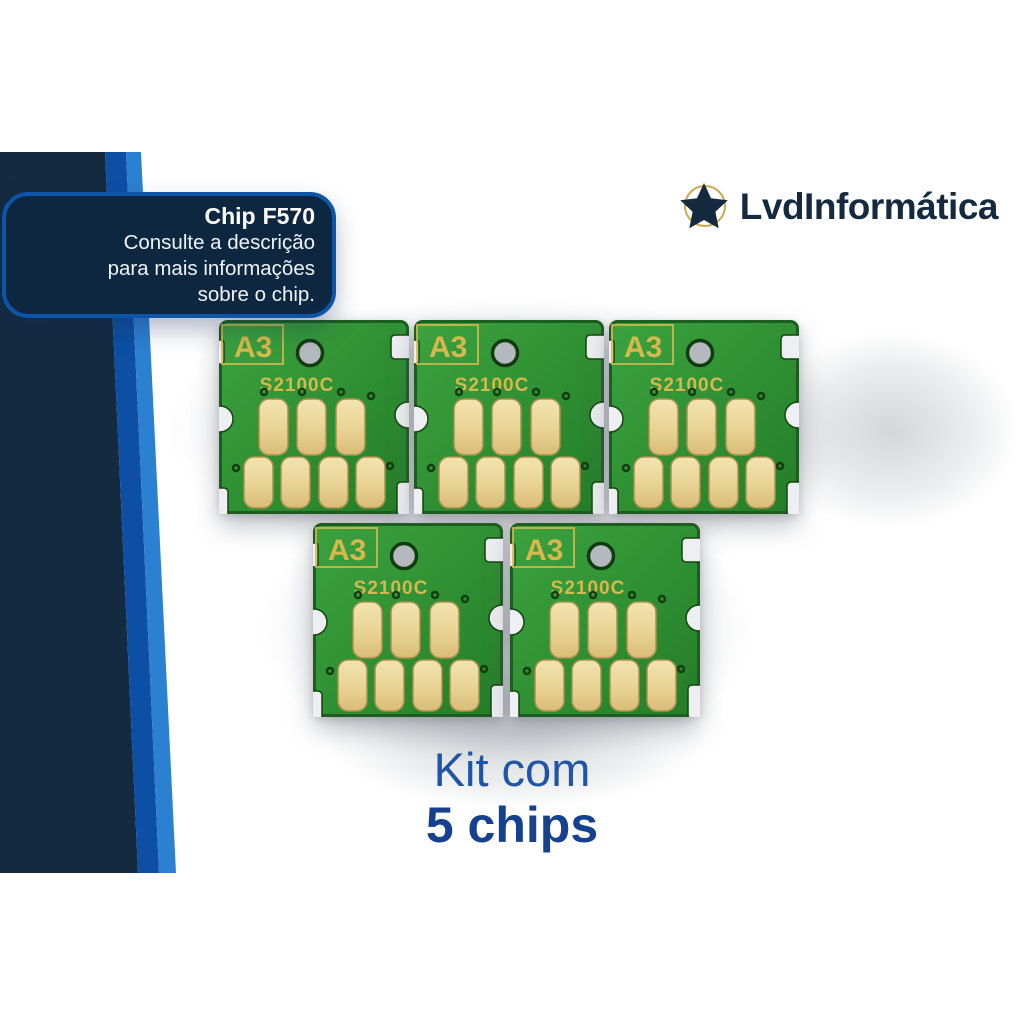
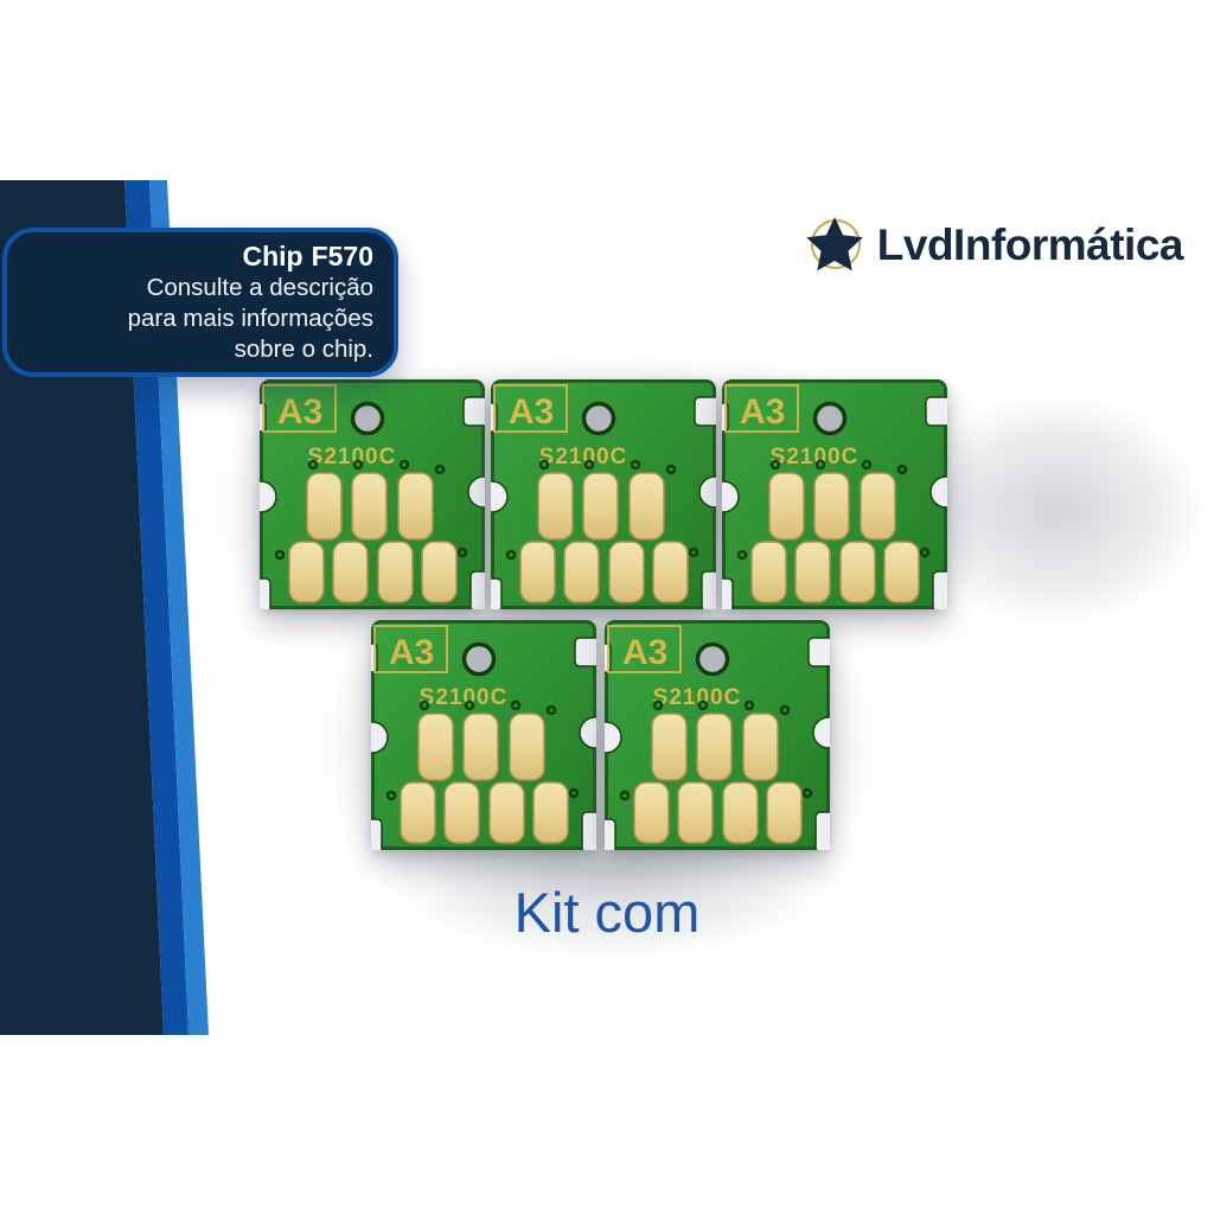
  Chip F570
  Consulte a descrição
  para mais informações
  sobre o chip.
  LvdInformática
  A3
  S2100C
  A3
  S2100C
  A3
  S2100C
  A3
  S2100C
  A3
  S2100C
  Kit com
- 5 chips
